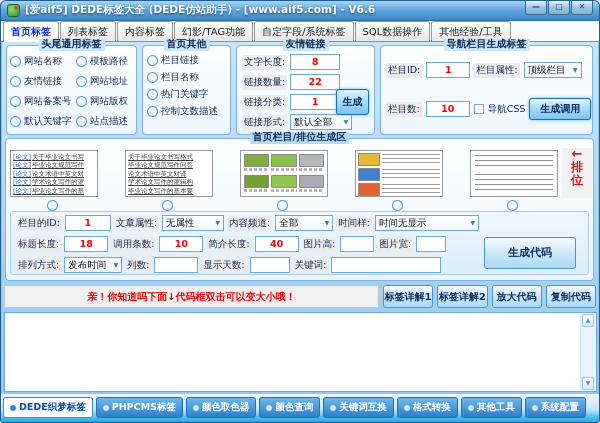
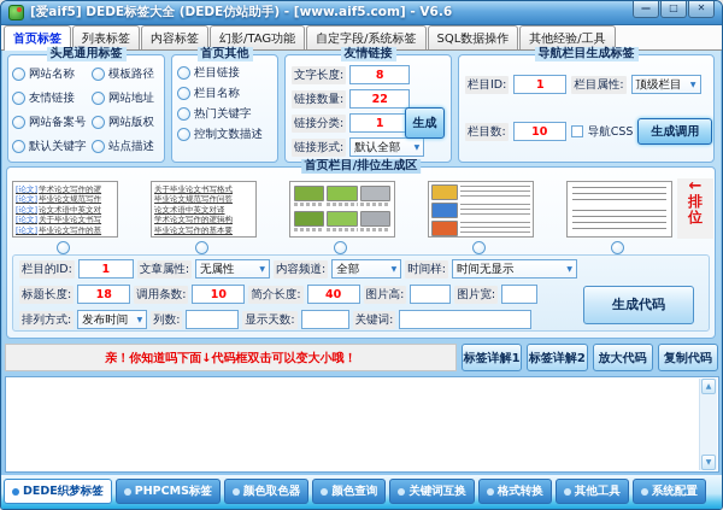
  [爱aif5] DEDE标签大全 (DEDE仿站助手) - [www.aif5.com] - V6.6
  —
  □
  ✕
  首页标签
  列表标签
  内容标签
  幻影/TAG功能
  自定字段/系统标签
  SQL数据操作
  其他经验/工具
  头尾通用标签
  网站名称
  模板路径
  友情链接
  网站地址
  网站备案号
  网站版权
  默认关键字
  站点描述
  首页其他
  栏目链接
  栏目名称
  热门关键字
  控制文数描述
  友情链接
  文字长度:
  8
  链接数量:
  22
  链接分类:
  1
  链接形式:
  默认全部
  生成
  导航栏目生成标签
  栏目ID:
  1
  栏目属性:
  顶级栏目
  栏目数:
  10
  导航CSS
  生成调用
  首页栏目/排位生成区
- [论文] 关于毕业论文书写
+ [论文] 学术论文写作的逻
  [论文] 毕业论文规范写作
  [论文] 论文术语中英文对
- [论文] 学术论文写作的逻
+ [论文] 关于毕业论文书写
  [论文] 毕业论文写作的基
  关于毕业论文书写格式
  毕业论文规范写作问答
  论文术语中英文对译
  学术论文写作的逻辑构
  毕业论文写作的基本要
  ←
  排位
  栏目的ID:
  1
  文章属性:
  无属性
  内容频道:
  全部
  时间样:
  时间无显示
  标题长度:
  18
  调用条数:
  10
  简介长度:
  40
  图片高:
  图片宽:
  排列方式:
  发布时间
  列数:
  显示天数:
  关键词:
  生成代码
  亲！你知道吗下面↓代码框双击可以变大小哦！
  标签详解1
  标签详解2
  放大代码
  复制代码
  DEDE织梦标签
  PHPCMS标签
  颜色取色器
  颜色查询
  关键词互换
  格式转换
  其他工具
  系统配置
